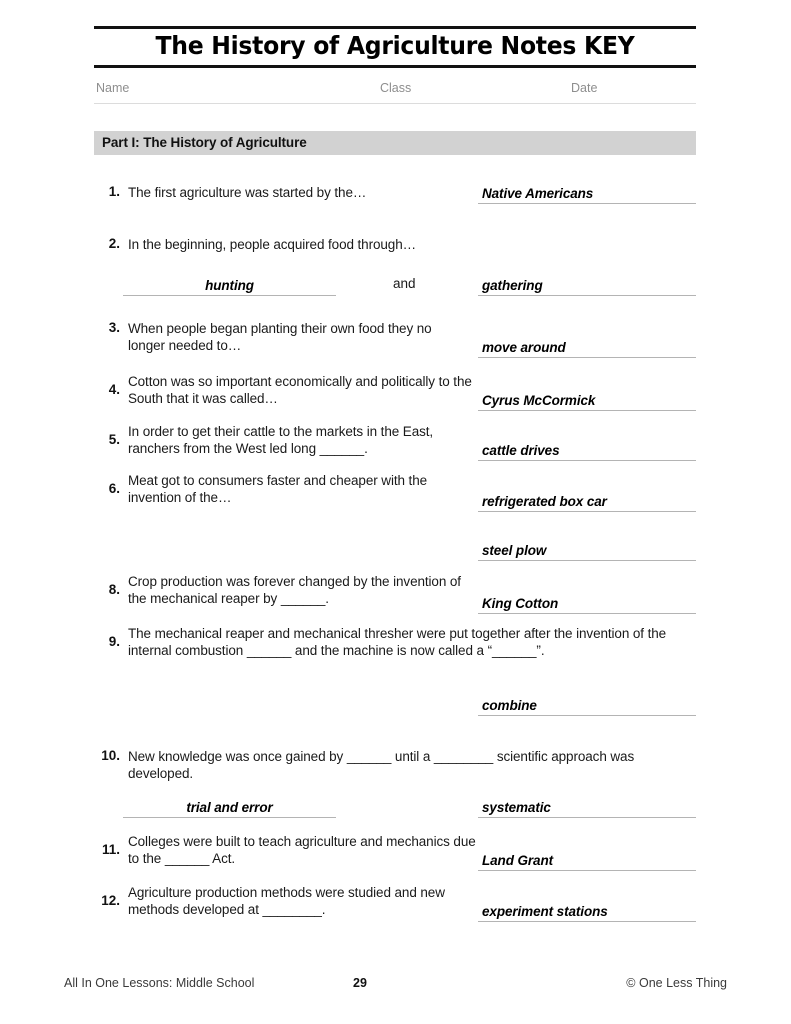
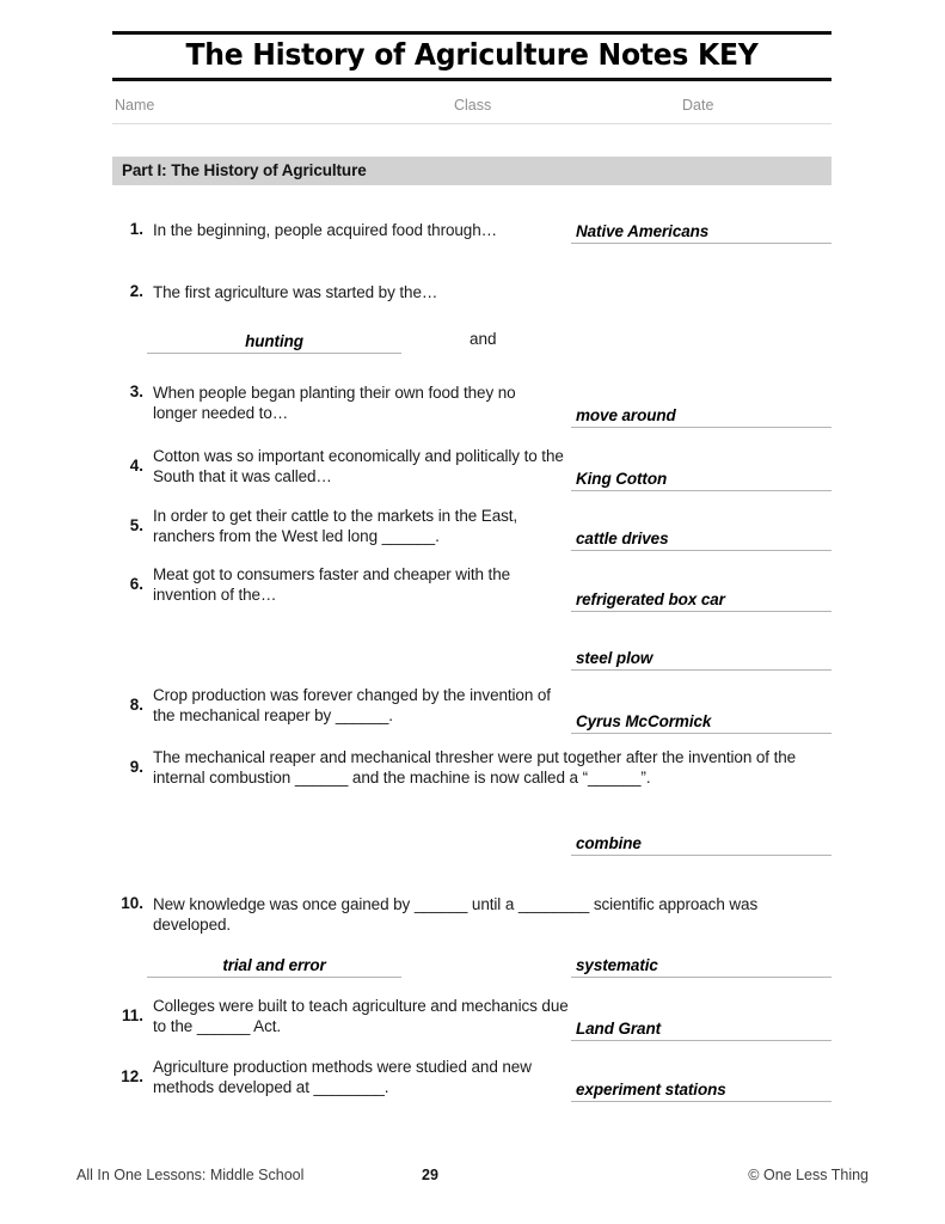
  The History of Agriculture Notes KEY
  Name
  Class
  Date
  Part I: The History of Agriculture
  1.
- The first agriculture was started by the…
+ In the beginning, people acquired food through…
  Native Americans
  2.
- In the beginning, people acquired food through…
+ The first agriculture was started by the…
  hunting
  and
- gathering
  3.
  When people began planting their own food they no longer needed to…
  move around
  4.
  Cotton was so important economically and politically to the South that it was called…
- Cyrus McCormick
+ King Cotton
  5.
  In order to get their cattle to the markets in the East, ranchers from the West led long ______.
  cattle drives
  6.
  Meat got to consumers faster and cheaper with the invention of the…
  refrigerated box car
  steel plow
  8.
  Crop production was forever changed by the invention of the mechanical reaper by ______.
- King Cotton
+ Cyrus McCormick
  9.
  The mechanical reaper and mechanical thresher were put together after the invention of the internal combustion ______ and the machine is now called a “______”.
  combine
  10.
  New knowledge was once gained by ______ until a ________ scientific approach was developed.
  trial and error
  systematic
  11.
  Colleges were built to teach agriculture and mechanics due to the ______ Act.
  Land Grant
  12.
  Agriculture production methods were studied and new methods developed at ________.
  experiment stations
  All In One Lessons: Middle School
  29
  © One Less Thing
